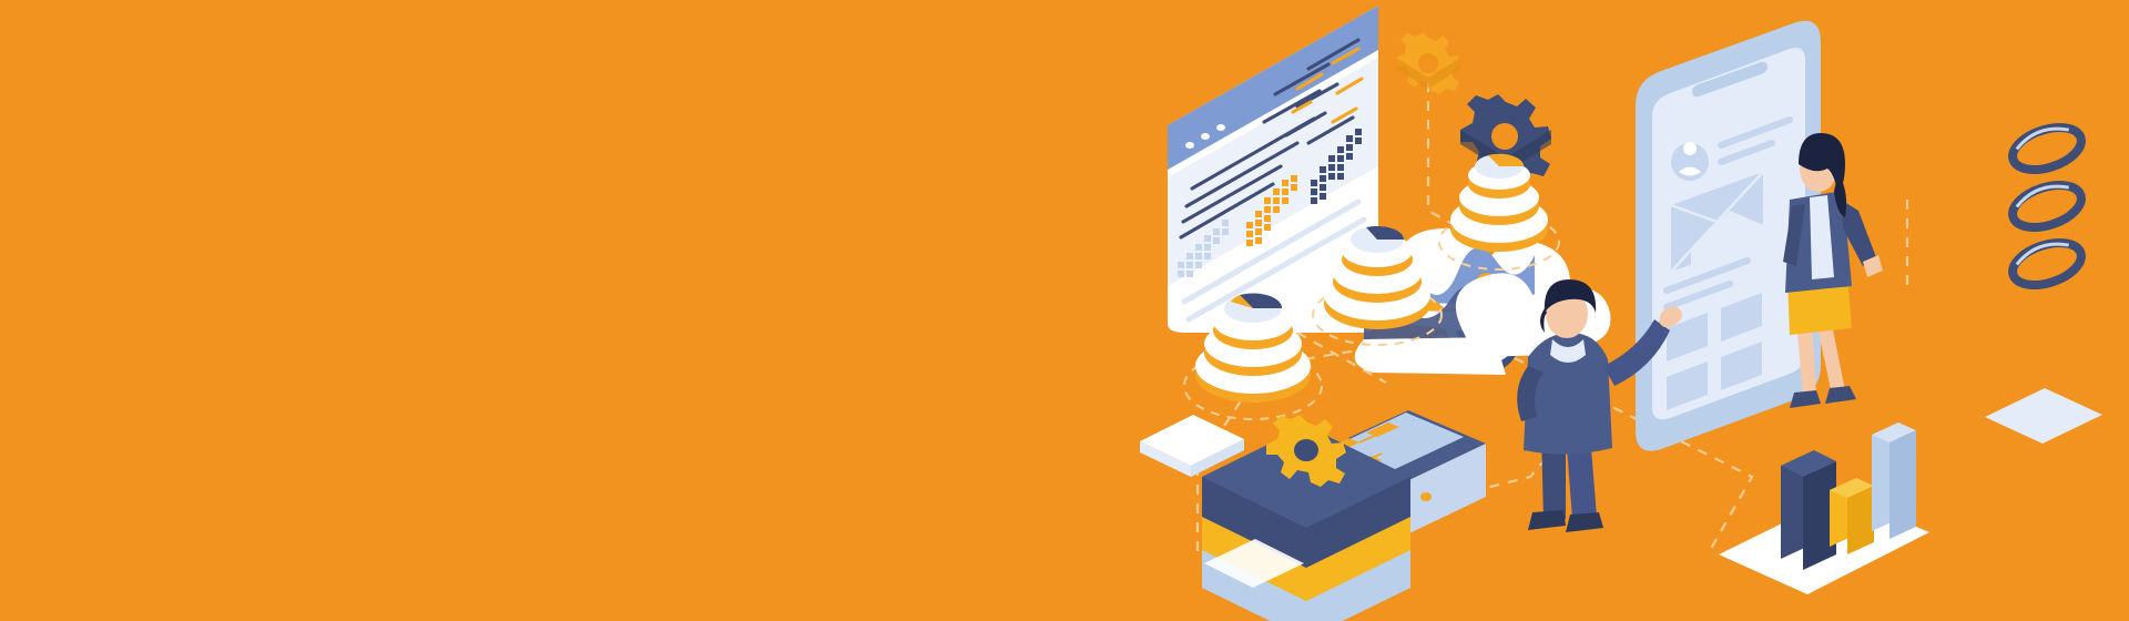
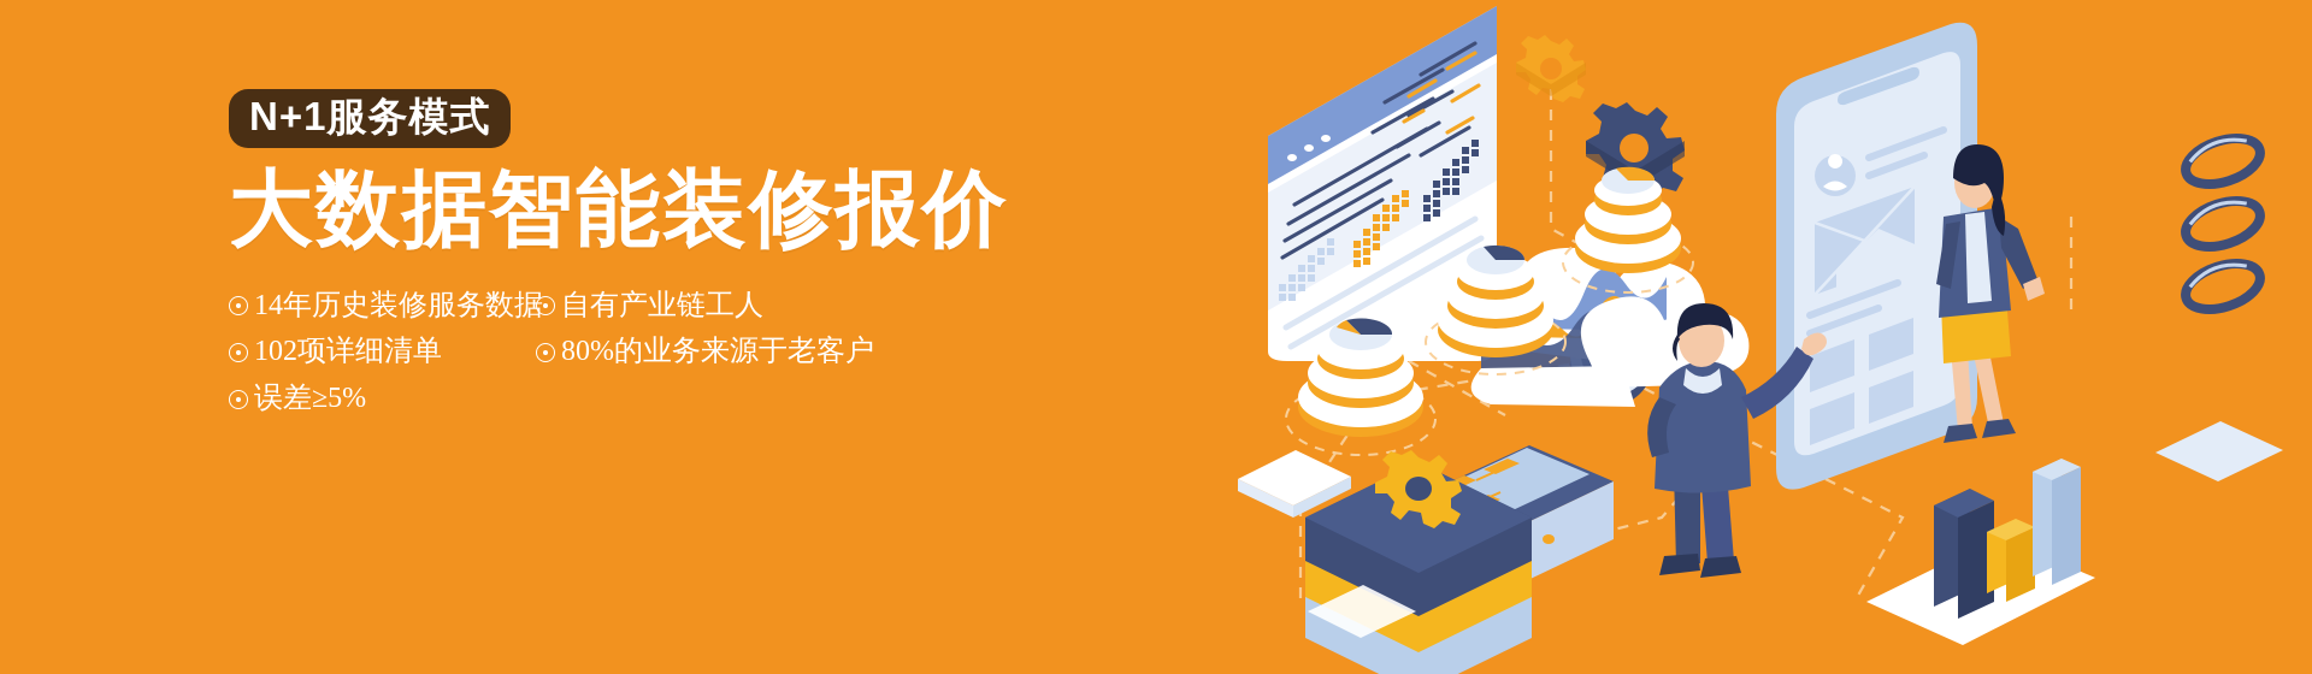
+ N+1服务模式
+ 大数据智能装修报价
+ 14年历史装修服务数据
+ 102项详细清单
+ 误差≥5%
+ 自有产业链工人
+ 80%的业务来源于老客户
